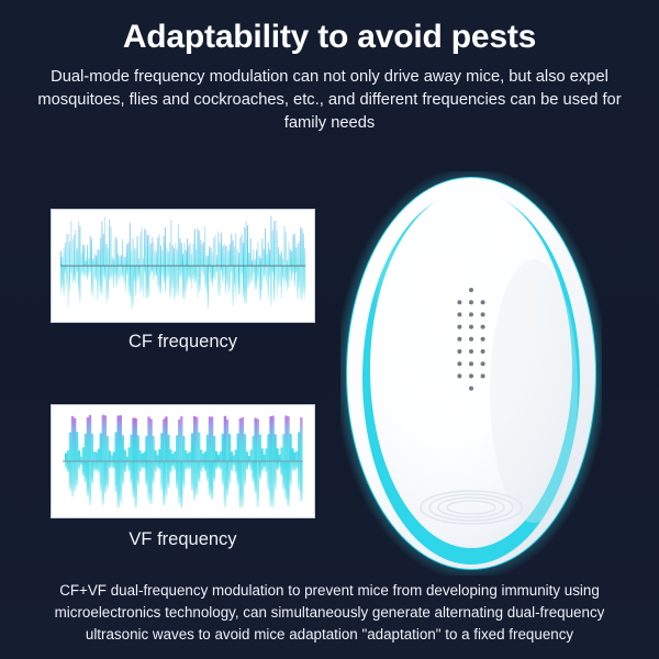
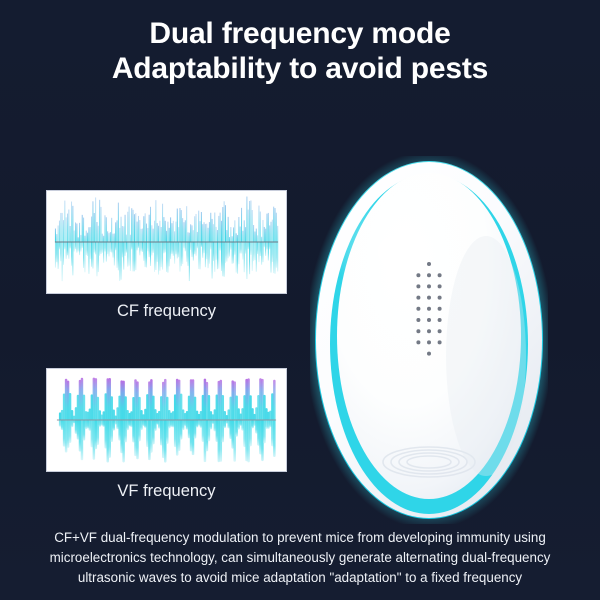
+ Dual frequency mode
  Adaptability to avoid pests
- Dual-mode frequency modulation can not only drive away mice, but also expel mosquitoes, flies and cockroaches, etc., and different frequencies can be used for family needs
  CF frequency
  VF frequency
  CF+VF dual-frequency modulation to prevent mice from developing immunity using microelectronics technology, can simultaneously generate alternating dual-frequency ultrasonic waves to avoid mice adaptation "adaptation" to a fixed frequency
